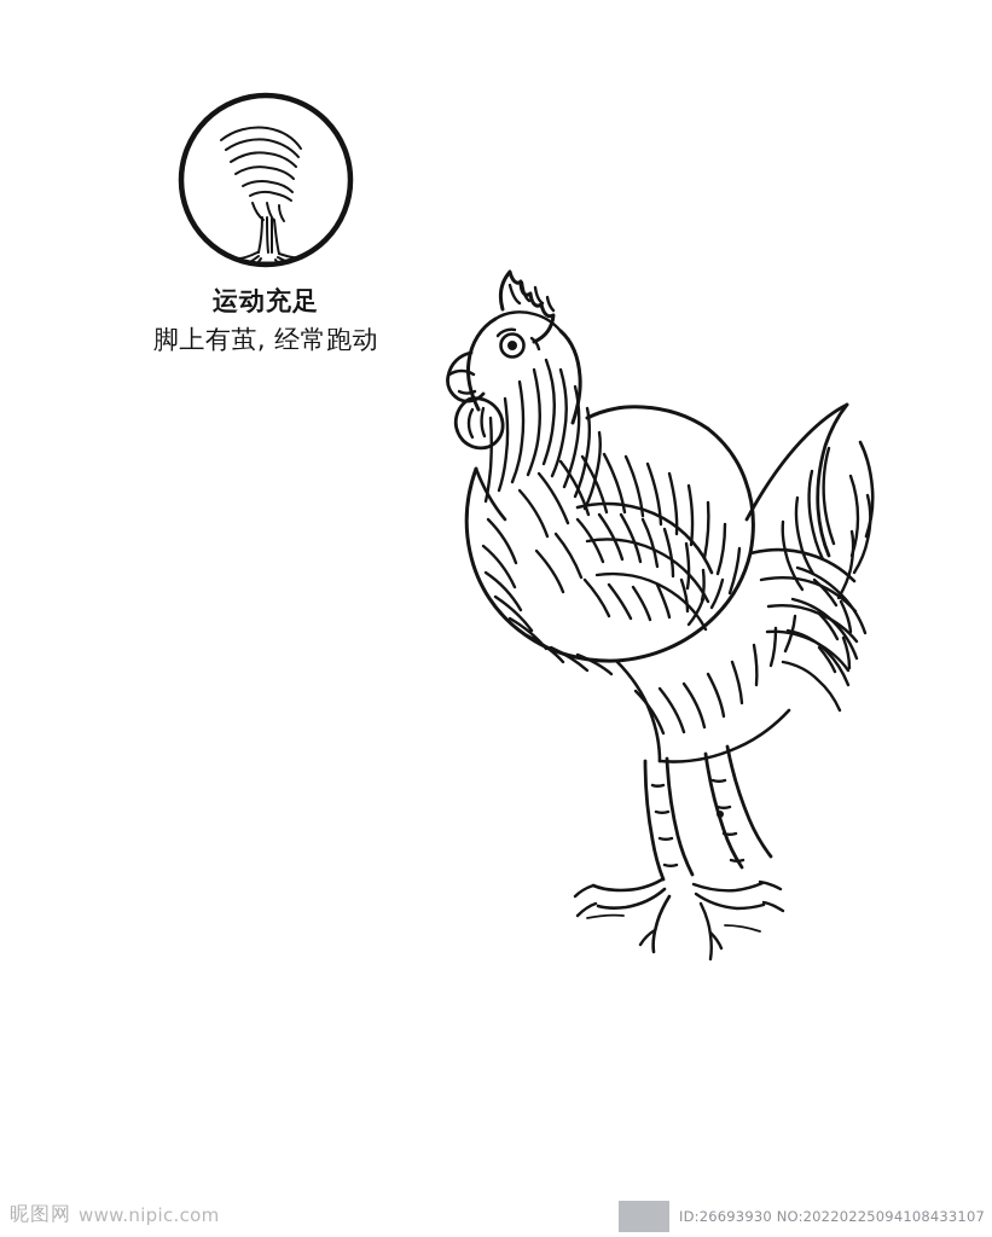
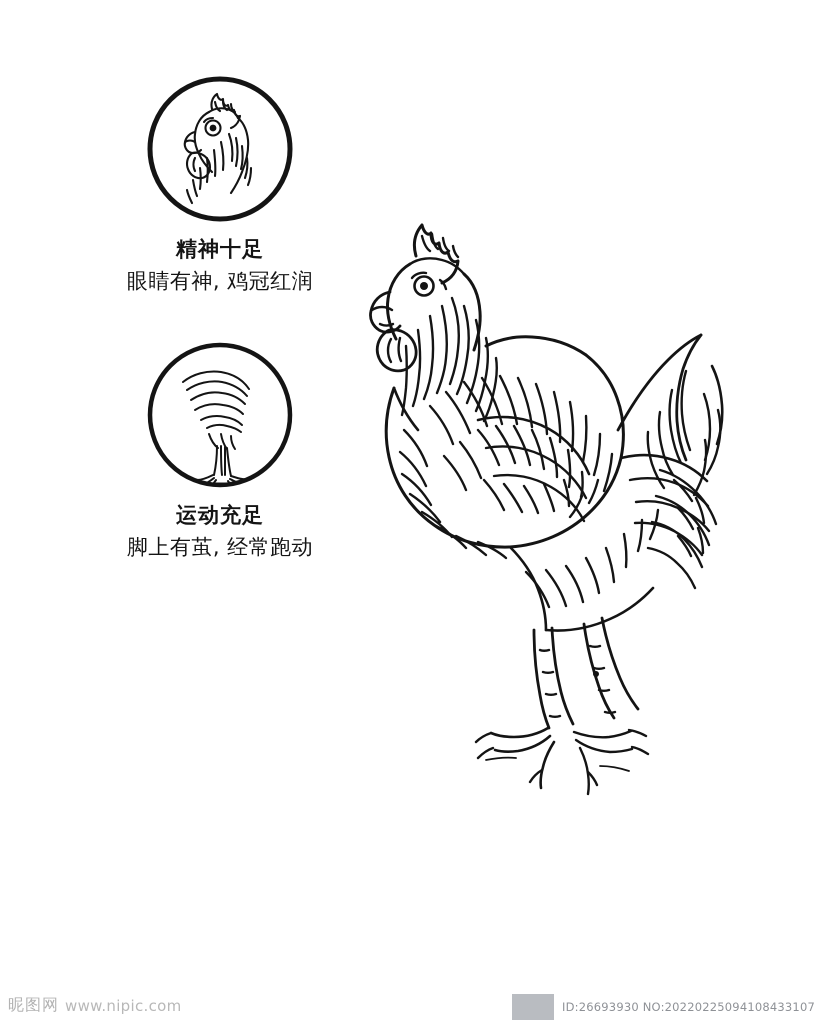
+ 精神十足
+ 眼睛有神, 鸡冠红润
  运动充足
  脚上有茧, 经常跑动
  昵图网
  www.nipic.com
  ID:26693930 NO:20220225094108433107
